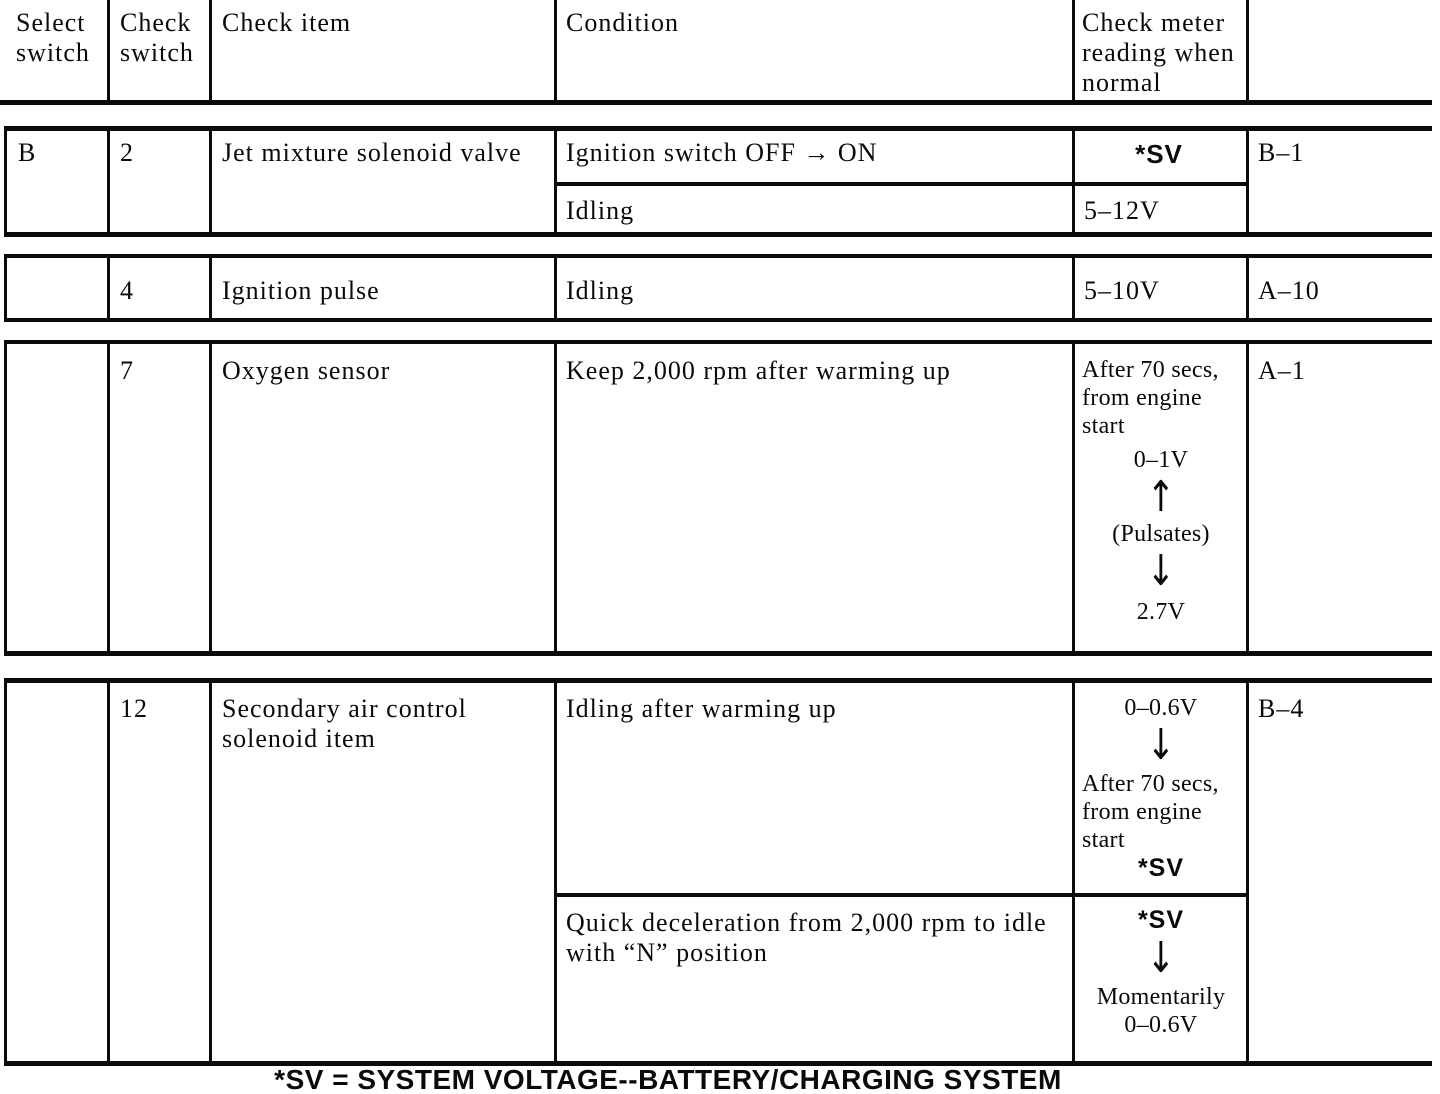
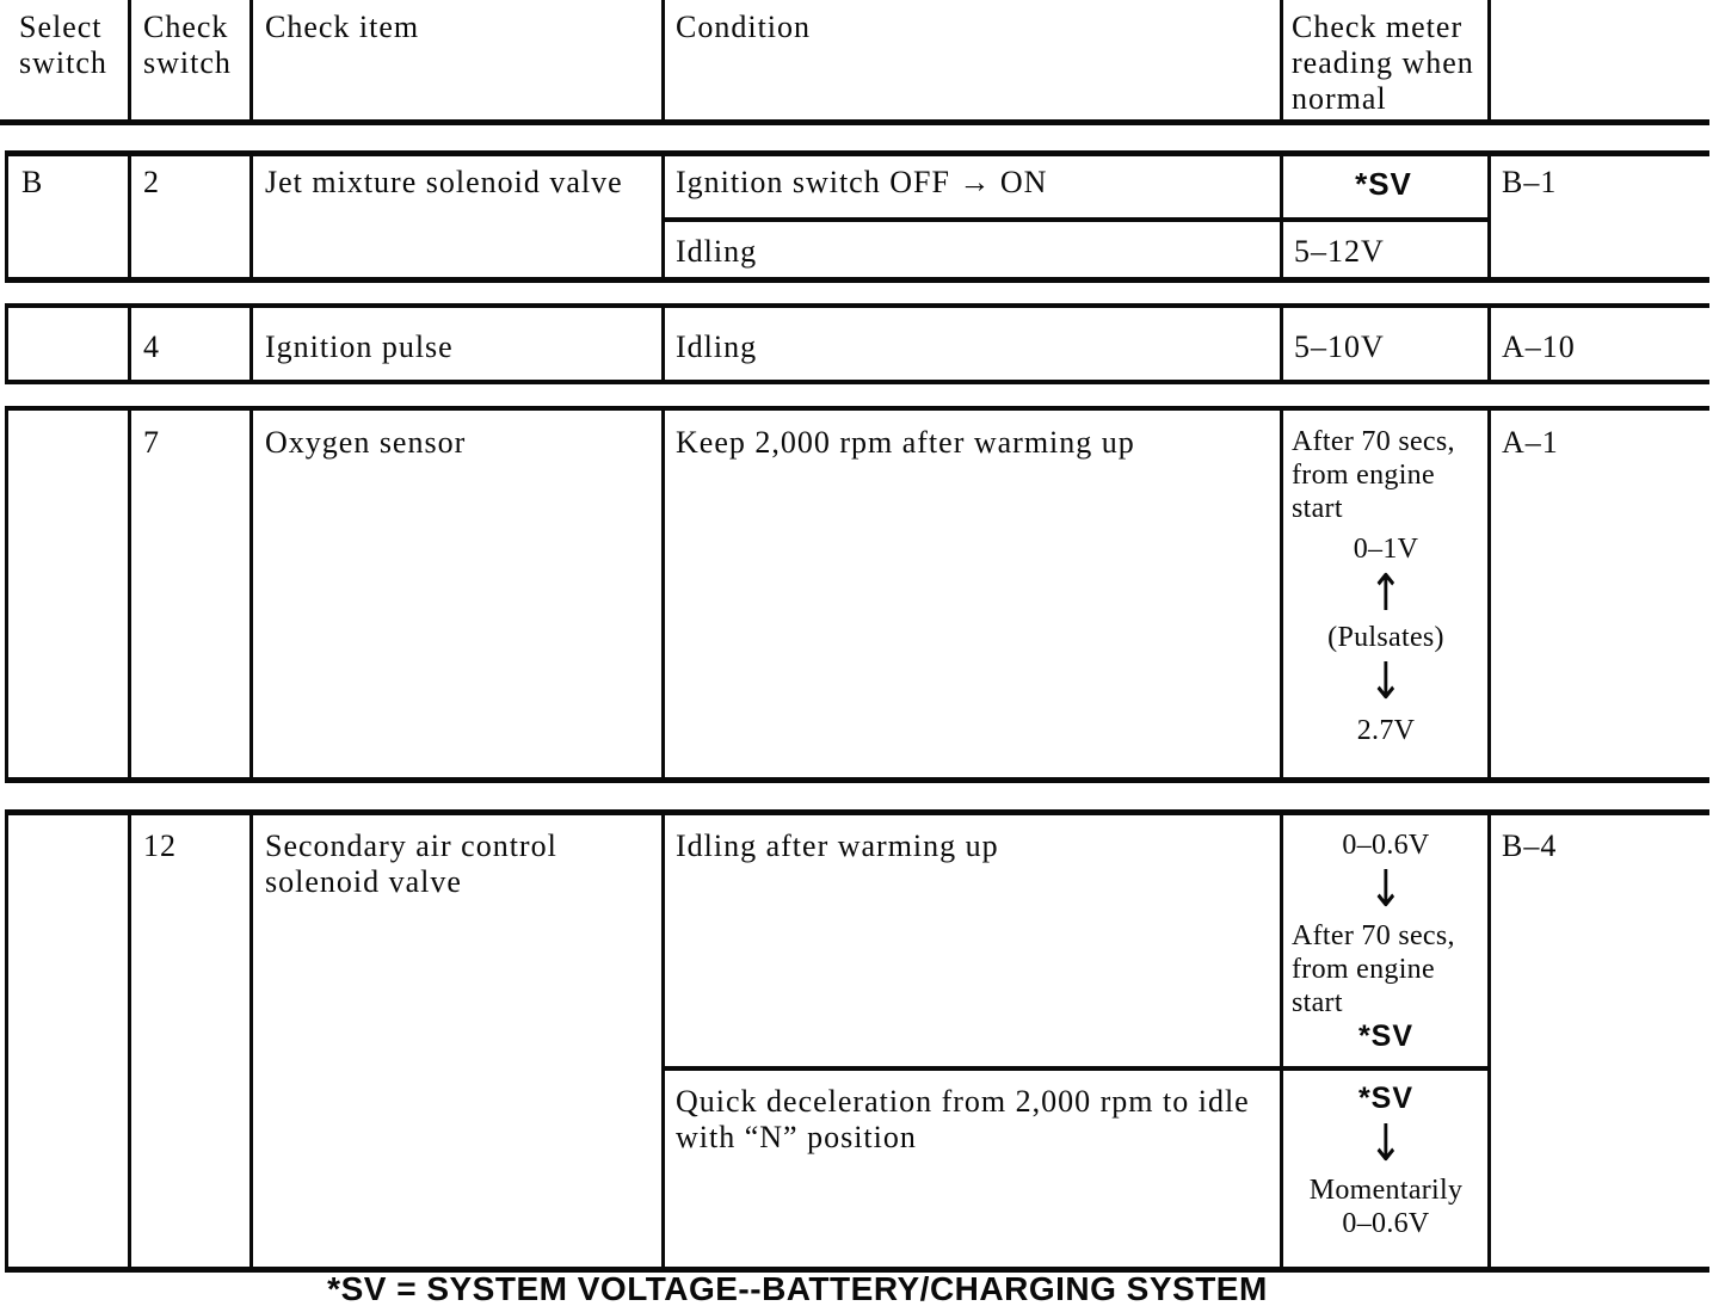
  Select switch
  Check switch
  Check item
  Condition
  Check meter reading when normal
  B
  2
  Jet mixture solenoid valve
  Ignition switch OFF → ON
  *SV
  B–1
  Idling
  5–12V
  4
  Ignition pulse
  Idling
  5–10V
  A–10
  7
  Oxygen sensor
  Keep 2,000 rpm after warming up
  A–1
  After 70 secs, from engine start
  0–1V
  ↑
  (Pulsates)
  ↓
  2.7V
  12
- Secondary air control solenoid item
+ Secondary air control solenoid valve
  Idling after warming up
  B–4
  0–0.6V
  ↓
  After 70 secs, from engine start
  *SV
  Quick deceleration from 2,000 rpm to idle with “N” position
  *SV
  ↓
  Momentarily
  0–0.6V
  *SV = SYSTEM VOLTAGE--BATTERY/CHARGING SYSTEM
